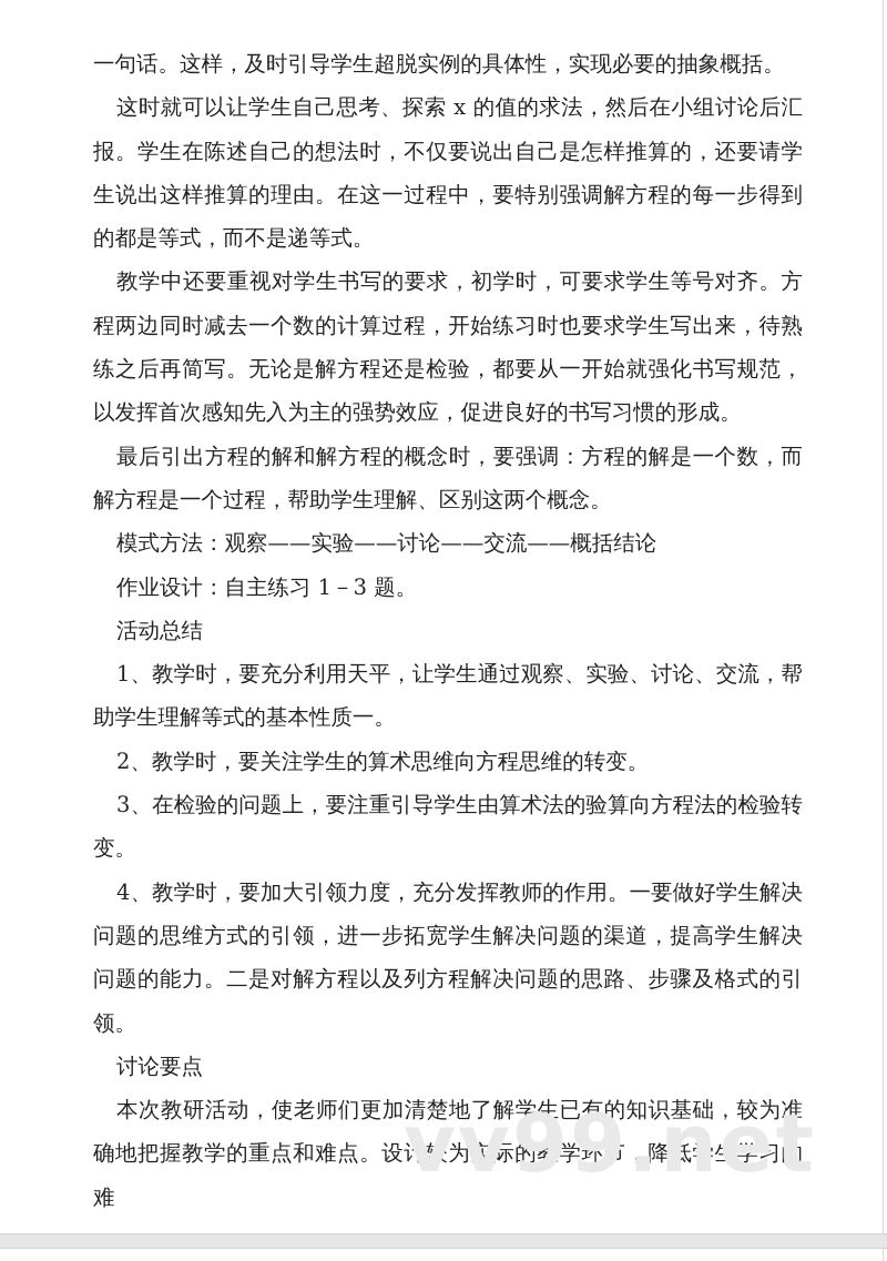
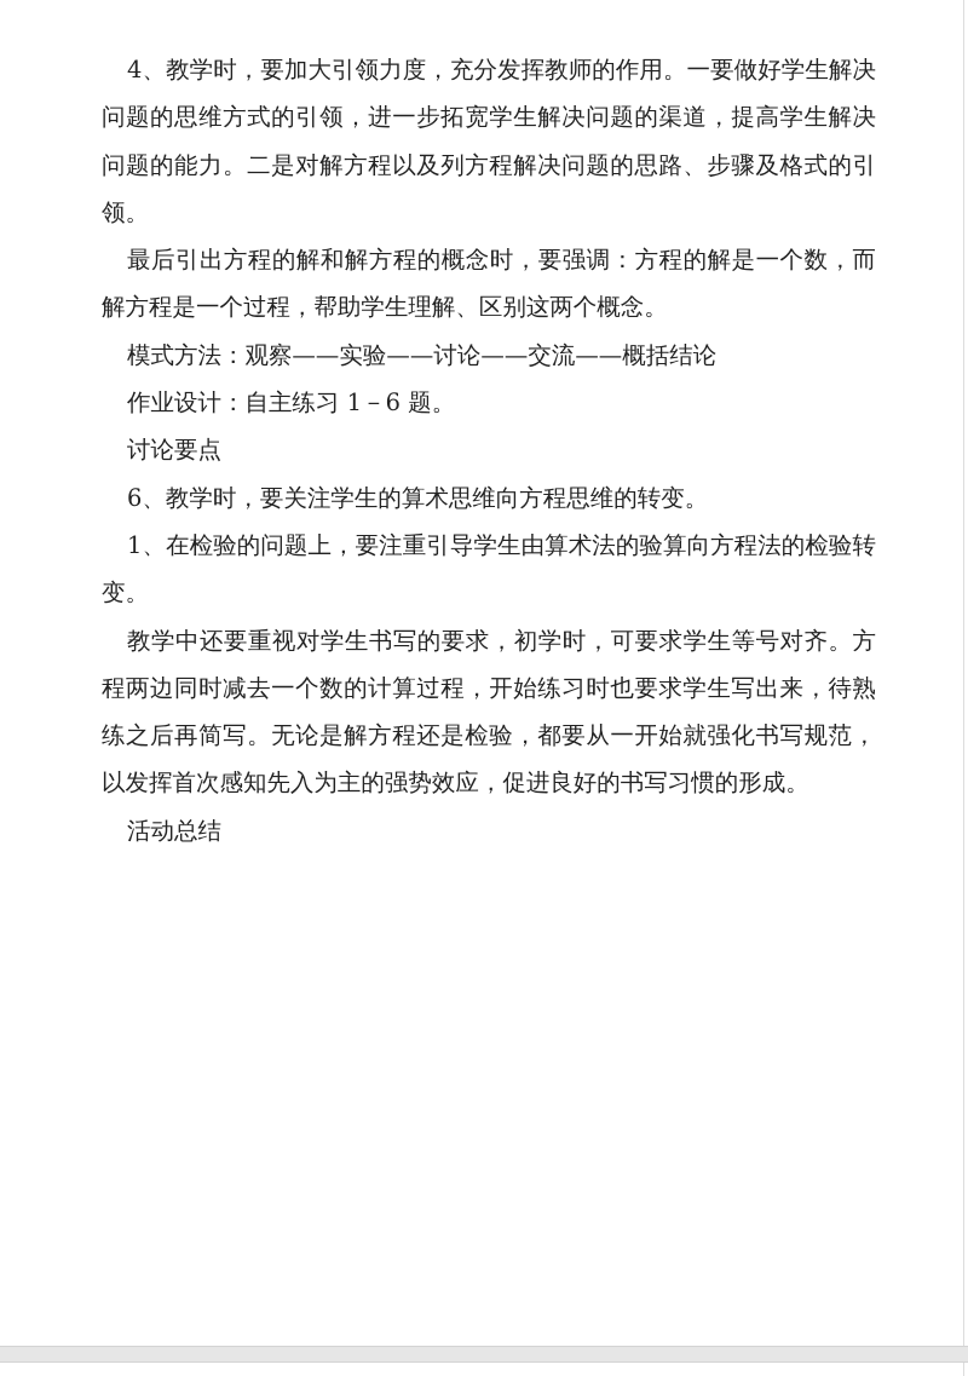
- 一句话。这样，及时引导学生超脱实例的具体性，实现必要的抽象概括。
- 这时就可以让学生自己思考、探索 x 的值的求法，然后在小组讨论后汇报。学生在陈述自己的想法时，不仅要说出自己是怎样推算的，还要请学生说出这样推算的理由。在这一过程中，要特别强调解方程的每一步得到的都是等式，而不是递等式。
- 教学中还要重视对学生书写的要求，初学时，可要求学生等号对齐。方程两边同时减去一个数的计算过程，开始练习时也要求学生写出来，待熟练之后再简写。无论是解方程还是检验，都要从一开始就强化书写规范，以发挥首次感知先入为主的强势效应，促进良好的书写习惯的形成。
+ 4、教学时，要加大引领力度，充分发挥教师的作用。一要做好学生解决问题的思维方式的引领，进一步拓宽学生解决问题的渠道，提高学生解决问题的能力。二是对解方程以及列方程解决问题的思路、步骤及格式的引领。
  最后引出方程的解和解方程的概念时，要强调：方程的解是一个数，而解方程是一个过程，帮助学生理解、区别这两个概念。
  模式方法：观察——实验——讨论——交流——概括结论
- 作业设计：自主练习 1－3 题。
+ 作业设计：自主练习 1－6 题。
- 活动总结
+ 讨论要点
- 1、教学时，要充分利用天平，让学生通过观察、实验、讨论、交流，帮助学生理解等式的基本性质一。
- 2、教学时，要关注学生的算术思维向方程思维的转变。
+ 6、教学时，要关注学生的算术思维向方程思维的转变。
- 3、在检验的问题上，要注重引导学生由算术法的验算向方程法的检验转变。
+ 1、在检验的问题上，要注重引导学生由算术法的验算向方程法的检验转变。
- 4、教学时，要加大引领力度，充分发挥教师的作用。一要做好学生解决问题的思维方式的引领，进一步拓宽学生解决问题的渠道，提高学生解决问题的能力。二是对解方程以及列方程解决问题的思路、步骤及格式的引领。
+ 教学中还要重视对学生书写的要求，初学时，可要求学生等号对齐。方程两边同时减去一个数的计算过程，开始练习时也要求学生写出来，待熟练之后再简写。无论是解方程还是检验，都要从一开始就强化书写规范，以发挥首次感知先入为主的强势效应，促进良好的书写习惯的形成。
- 讨论要点
+ 活动总结
- 本次教研活动，使老师们更加清楚地了解学生已有的知识基础，较为准确地把握教学的重点和难点。设计较为实际的教学环节，降低学生学习的难
- vv99.net
